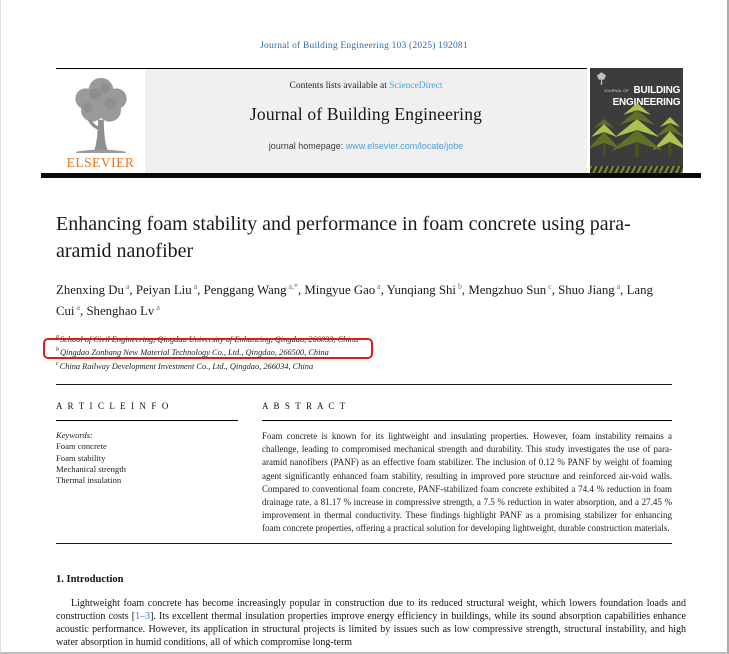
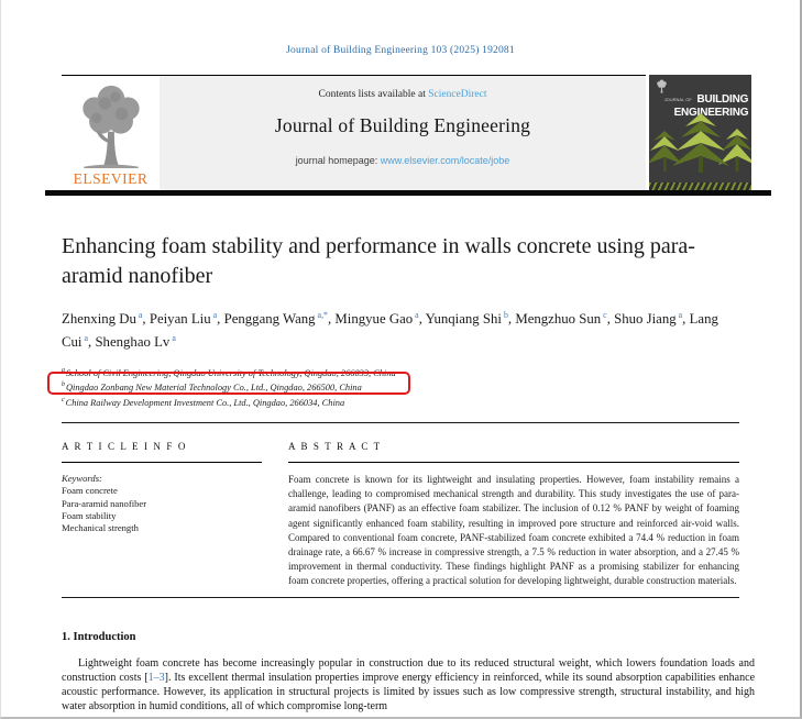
  Journal of Building Engineering 103 (2025) 192081
  ELSEVIER
  Contents lists available at ScienceDirect
  Journal of Building Engineering
  journal homepage: www.elsevier.com/locate/jobe
  ENGINEERING
- Enhancing foam stability and performance in foam concrete using para-aramid nanofiber
+ Enhancing foam stability and performance in walls concrete using para-aramid nanofiber
  Zhenxing Du a, Peiyan Liu a, Penggang Wang a,*, Mingyue Gao a, Yunqiang Shi b, Mengzhuo Sun c, Shuo Jiang a, Lang Cui a, Shenghao Lv a
- School of Civil Engineering, Qingdao University of Enhancing, Qingdao, 266033, China
+ School of Civil Engineering, Qingdao University of Technology, Qingdao, 266033, China
  Qingdao Zonbang New Material Technology Co., Ltd., Qingdao, 266500, China
  China Railway Development Investment Co., Ltd., Qingdao, 266034, China
  A R T I C L E I N F O
  Keywords:
  Foam concrete
+ Para-aramid nanofiber
  Foam stability
  Mechanical strength
- Thermal insulation
  A B S T R A C T
- Foam concrete is known for its lightweight and insulating properties. However, foam instability remains a challenge, leading to compromised mechanical strength and durability. This study investigates the use of para-aramid nanofibers (PANF) as an effective foam stabilizer. The inclusion of 0.12 % PANF by weight of foaming agent significantly enhanced foam stability, resulting in improved pore structure and reinforced air-void walls. Compared to conventional foam concrete, PANF-stabilized foam concrete exhibited a 74.4 % reduction in foam drainage rate, a 81.17 % increase in compressive strength, a 7.5 % reduction in water absorption, and a 27.45 % improvement in thermal conductivity. These findings highlight PANF as a promising stabilizer for enhancing foam concrete properties, offering a practical solution for developing lightweight, durable construction materials.
+ Foam concrete is known for its lightweight and insulating properties. However, foam instability remains a challenge, leading to compromised mechanical strength and durability. This study investigates the use of para-aramid nanofibers (PANF) as an effective foam stabilizer. The inclusion of 0.12 % PANF by weight of foaming agent significantly enhanced foam stability, resulting in improved pore structure and reinforced air-void walls. Compared to conventional foam concrete, PANF-stabilized foam concrete exhibited a 74.4 % reduction in foam drainage rate, a 66.67 % increase in compressive strength, a 7.5 % reduction in water absorption, and a 27.45 % improvement in thermal conductivity. These findings highlight PANF as a promising stabilizer for enhancing foam concrete properties, offering a practical solution for developing lightweight, durable construction materials.
  1. Introduction
- Lightweight foam concrete has become increasingly popular in construction due to its reduced structural weight, which lowers foundation loads and construction costs [1–3]. Its excellent thermal insulation properties improve energy efficiency in buildings, while its sound absorption capabilities enhance acoustic performance. However, its application in structural projects is limited by issues such as low compressive strength, structural instability, and high water absorption in humid conditions, all of which compromise long-term
+ Lightweight foam concrete has become increasingly popular in construction due to its reduced structural weight, which lowers foundation loads and construction costs [1–3]. Its excellent thermal insulation properties improve energy efficiency in reinforced, while its sound absorption capabilities enhance acoustic performance. However, its application in structural projects is limited by issues such as low compressive strength, structural instability, and high water absorption in humid conditions, all of which compromise long-term
